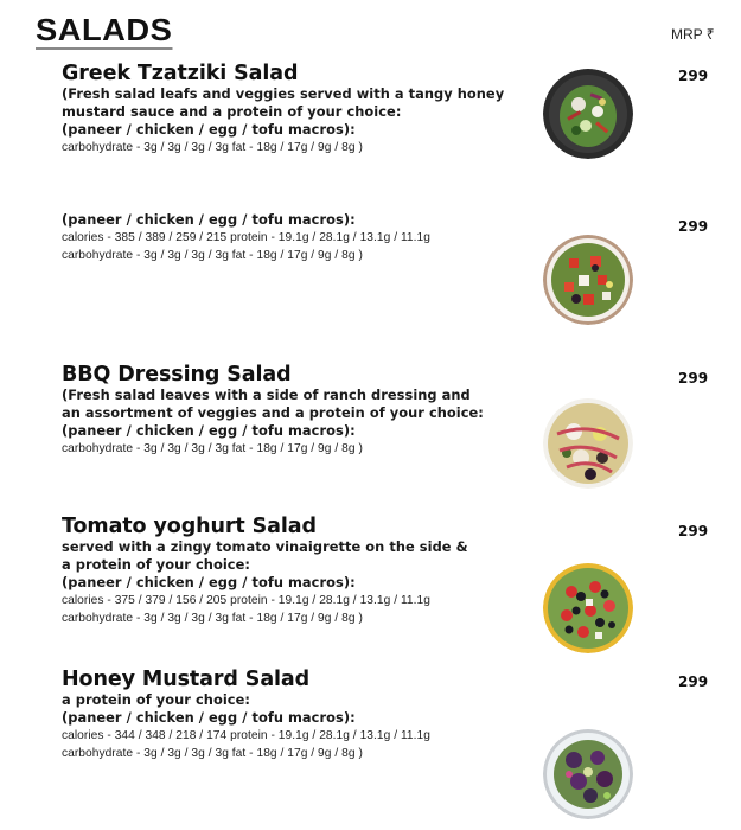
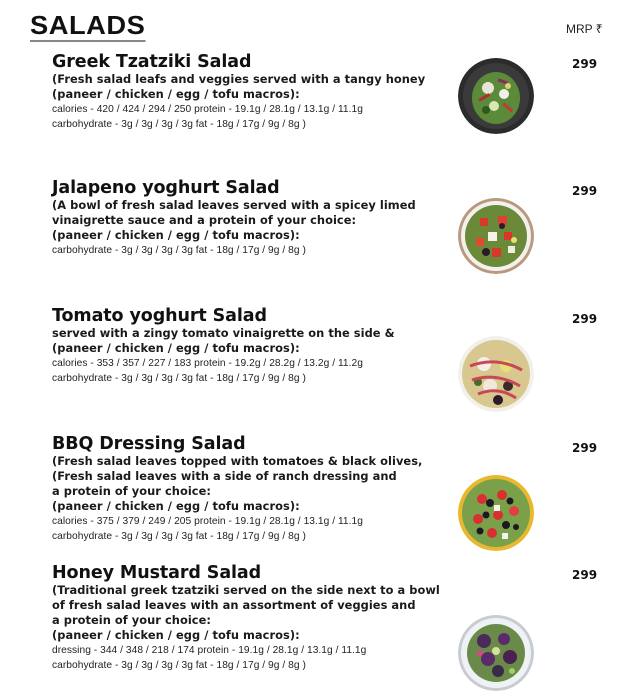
  SALADS
  MRP ₹
  Greek Tzatziki Salad
  (Fresh salad leafs and veggies served with a tangy honey
- mustard sauce and a protein of your choice:
  (paneer / chicken / egg / tofu macros):
+ calories - 420 / 424 / 294 / 250 protein - 19.1g / 28.1g / 13.1g / 11.1g
  carbohydrate - 3g / 3g / 3g / 3g fat - 18g / 17g / 9g / 8g )
  299
+ Jalapeno yoghurt Salad
+ (A bowl of fresh salad leaves served with a spicey limed
+ vinaigrette sauce and a protein of your choice:
  (paneer / chicken / egg / tofu macros):
- calories - 385 / 389 / 259 / 215 protein - 19.1g / 28.1g / 13.1g / 11.1g
  carbohydrate - 3g / 3g / 3g / 3g fat - 18g / 17g / 9g / 8g )
  299
- BBQ Dressing Salad
+ Tomato yoghurt Salad
- (Fresh salad leaves with a side of ranch dressing and
+ served with a zingy tomato vinaigrette on the side &
- an assortment of veggies and a protein of your choice:
  (paneer / chicken / egg / tofu macros):
+ calories - 353 / 357 / 227 / 183 protein - 19.2g / 28.2g / 13.2g / 11.2g
  carbohydrate - 3g / 3g / 3g / 3g fat - 18g / 17g / 9g / 8g )
  299
- Tomato yoghurt Salad
+ BBQ Dressing Salad
+ (Fresh salad leaves topped with tomatoes & black olives,
- served with a zingy tomato vinaigrette on the side &
+ (Fresh salad leaves with a side of ranch dressing and
  a protein of your choice:
  (paneer / chicken / egg / tofu macros):
- calories - 375 / 379 / 156 / 205 protein - 19.1g / 28.1g / 13.1g / 11.1g
+ calories - 375 / 379 / 249 / 205 protein - 19.1g / 28.1g / 13.1g / 11.1g
  carbohydrate - 3g / 3g / 3g / 3g fat - 18g / 17g / 9g / 8g )
  299
  Honey Mustard Salad
+ (Traditional greek tzatziki served on the side next to a bowl
+ of fresh salad leaves with an assortment of veggies and
  a protein of your choice:
  (paneer / chicken / egg / tofu macros):
- calories - 344 / 348 / 218 / 174 protein - 19.1g / 28.1g / 13.1g / 11.1g
+ dressing - 344 / 348 / 218 / 174 protein - 19.1g / 28.1g / 13.1g / 11.1g
  carbohydrate - 3g / 3g / 3g / 3g fat - 18g / 17g / 9g / 8g )
  299
